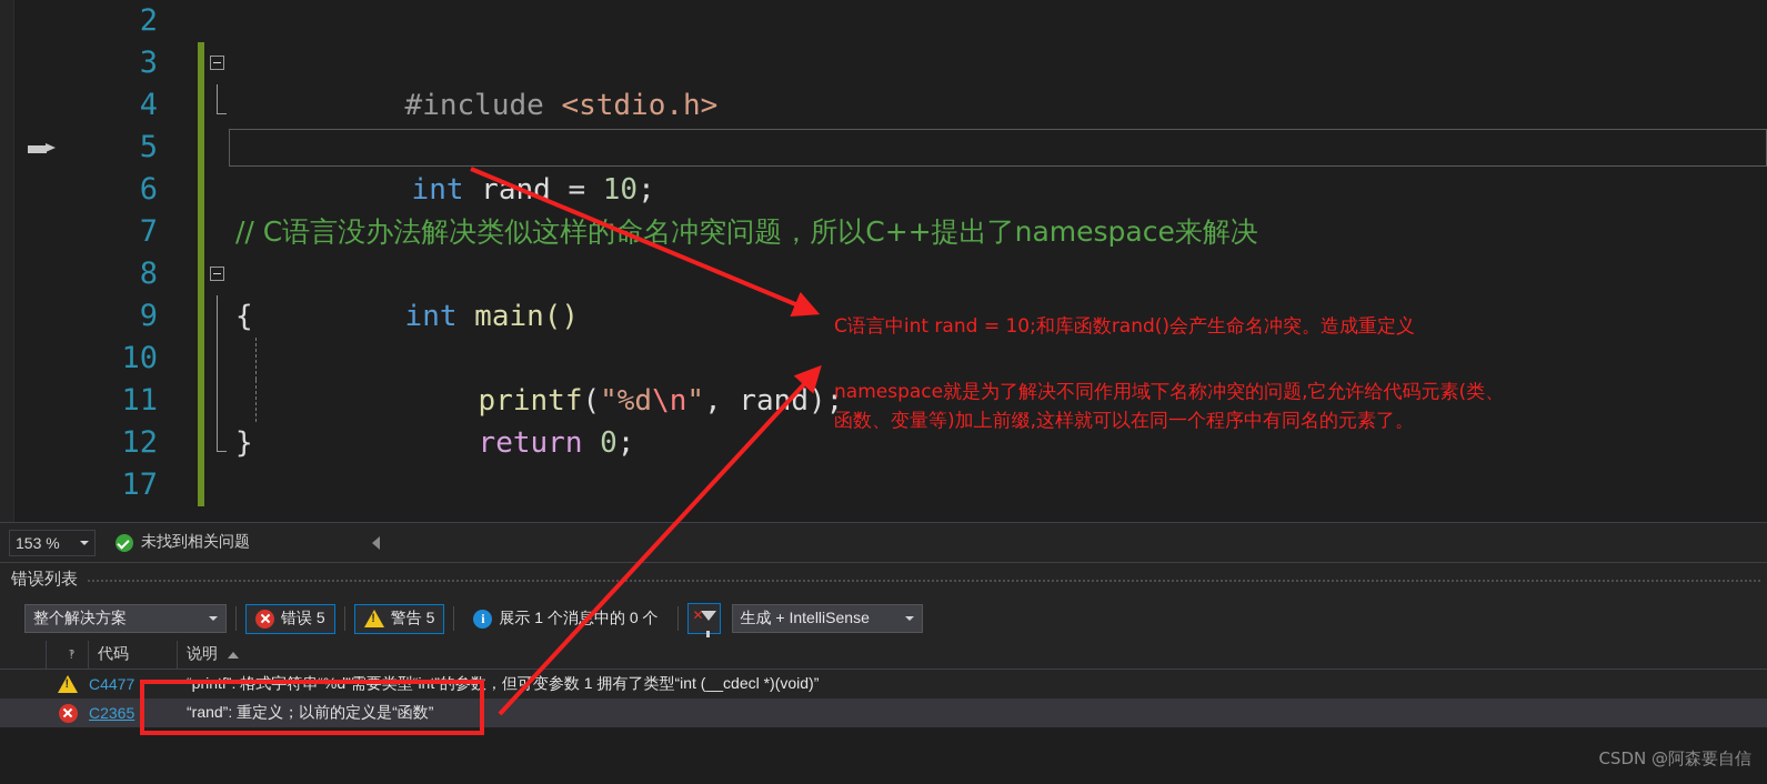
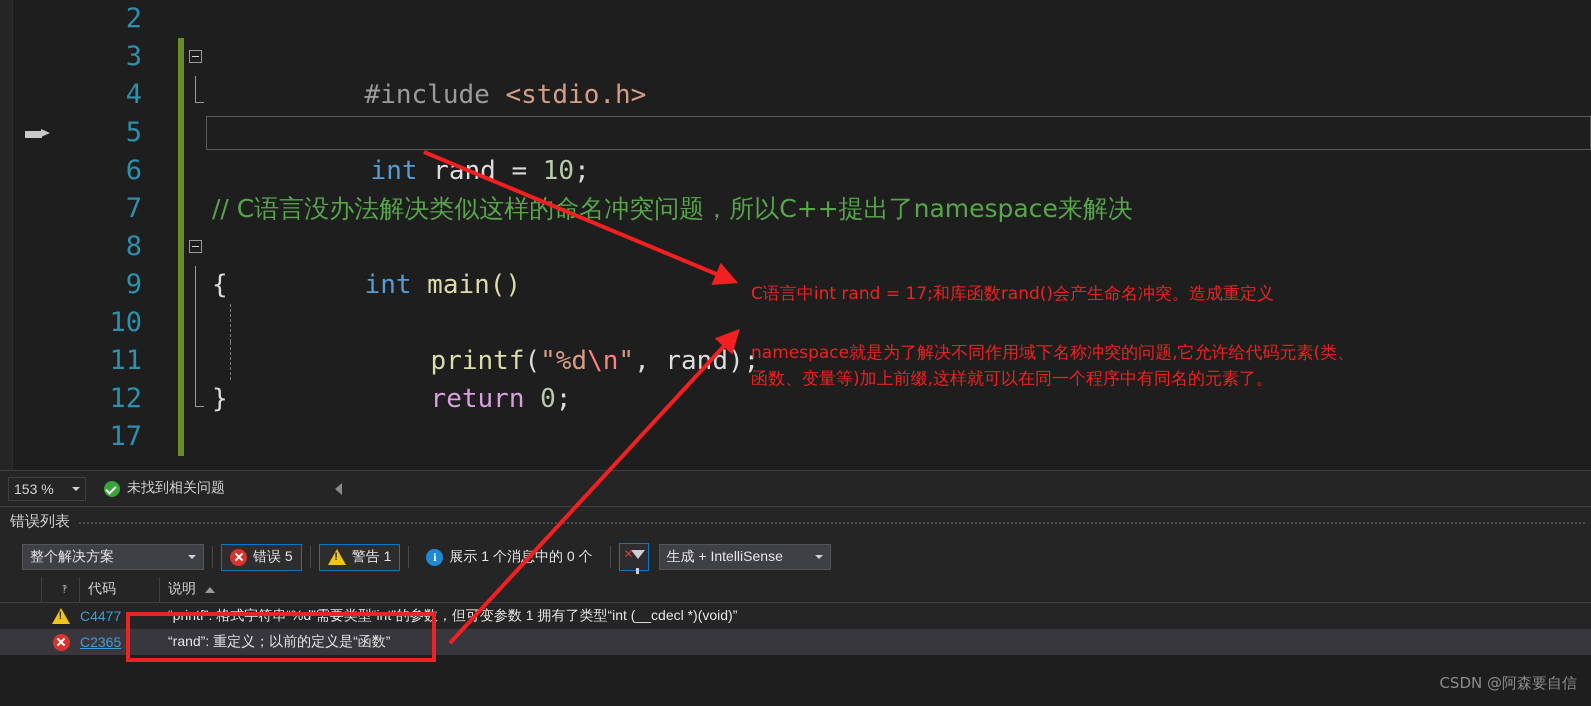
  2
  3
  #include <stdio.h>
  4
  5
  int rad = 10;
  6
  7
  // C语言没办法解决类似这样的命名冲突问题，所以C++提出了namespace来解决
  8
  int main()
  9
  {
  10
  printf("%d\n", rand);
  11
  return 0;
  12
  }
  17
  153 %
  未找到相关问题
  错误列表
  整个解决方案
  错误 5
- 警告 5
+ 警告 1
  展示 1 个消息中的 0 个
  ✕
  生成 + IntelliSense
  ‽
  代码
  说明
  C4477
  “printf”: 格式字符串“%d”需要类型“int”的参数，但可变参数 1 拥有了类型“int (__cdecl *)(void)”
  C2365
  “rand”: 重定义；以前的定义是“函数”
- C语言中int rand = 10;和库函数rand()会产生命名冲突。造成重定义
+ C语言中int rand = 17;和库函数rand()会产生命名冲突。造成重定义
  namespace就是为了解决不同作用域下名称冲突的问题,它允许给代码元素(类、
  函数、变量等)加上前缀,这样就可以在同一个程序中有同名的元素了。
  CSDN @阿森要自信
